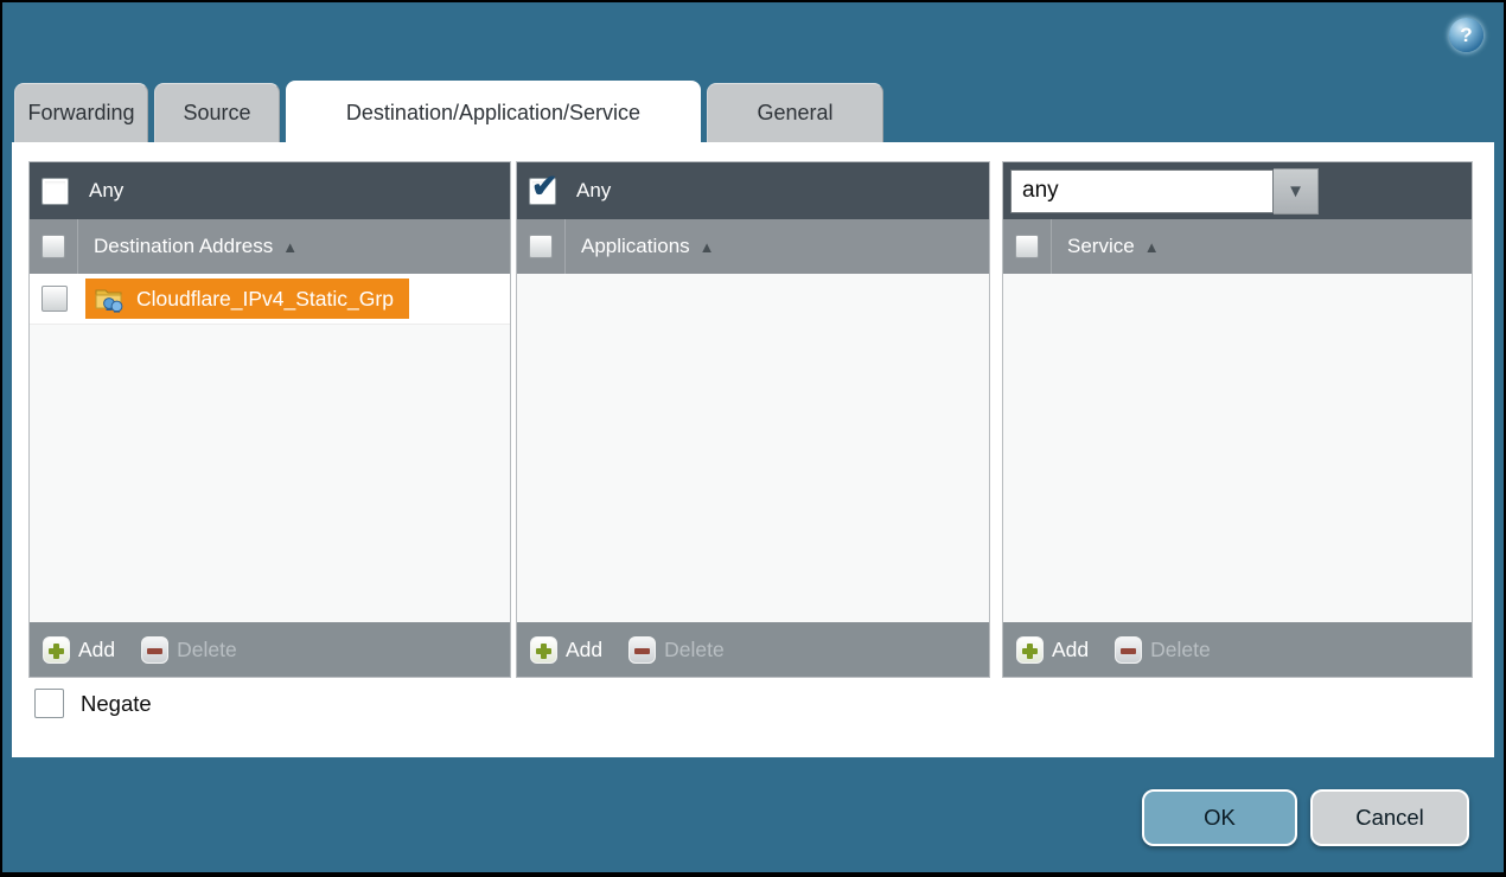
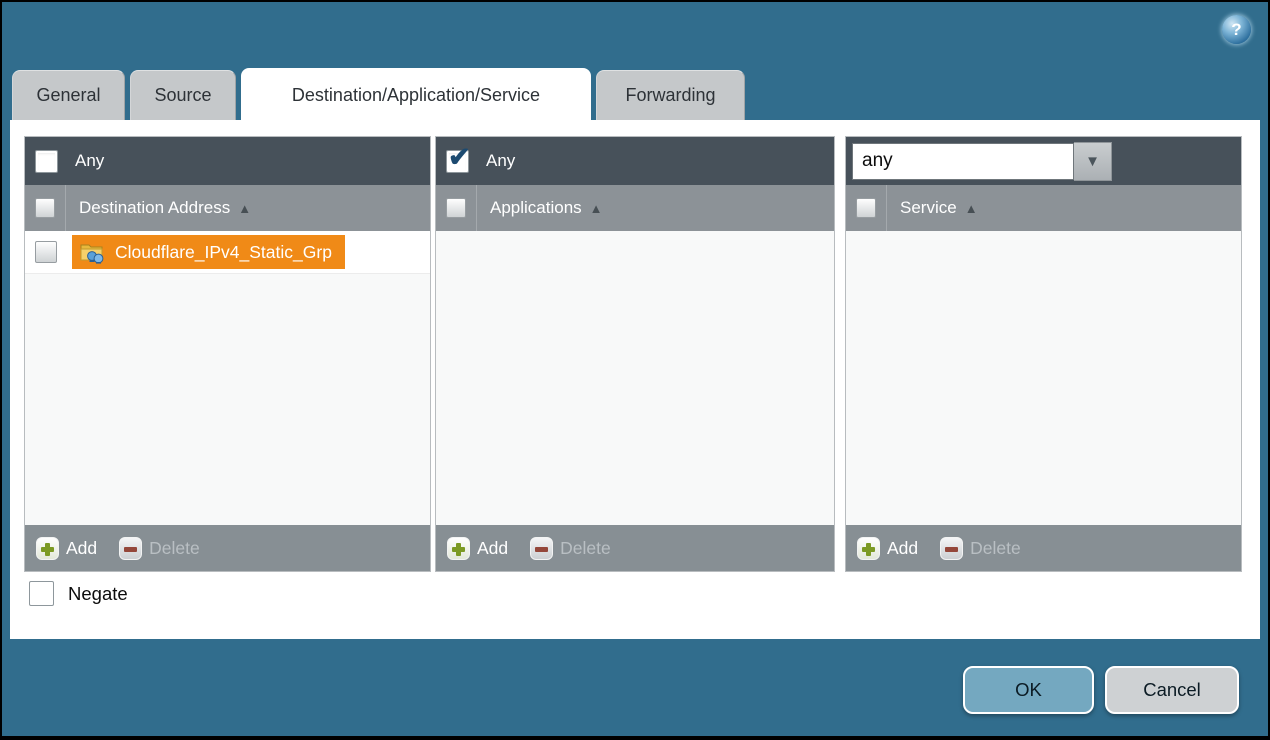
  ?
- Forwarding
+ General
  Source
  Destination/Application/Service
- General
+ Forwarding
  Any
  Destination Address
  ▲
  Cloudflare_IPv4_Static_Grp
  Add
  Delete
  ✔
  Any
  Applications
  ▲
  Add
  Delete
  any
  ▼
  Service
  ▲
  Add
  Delete
  Negate
  OK
  Cancel
